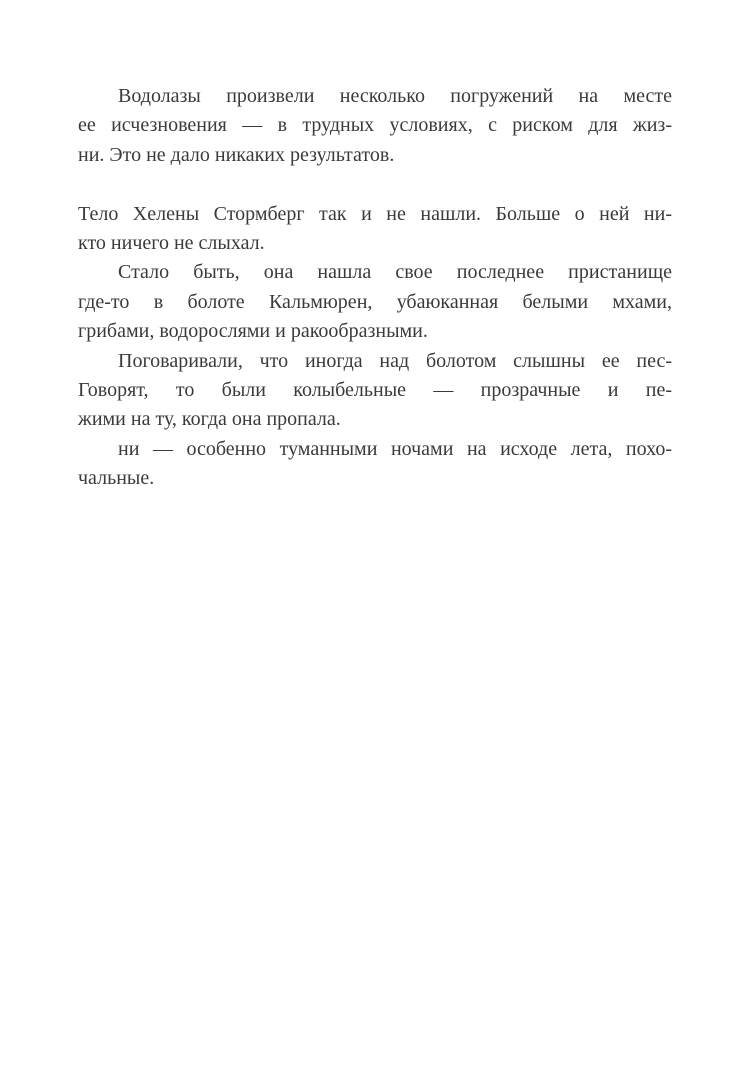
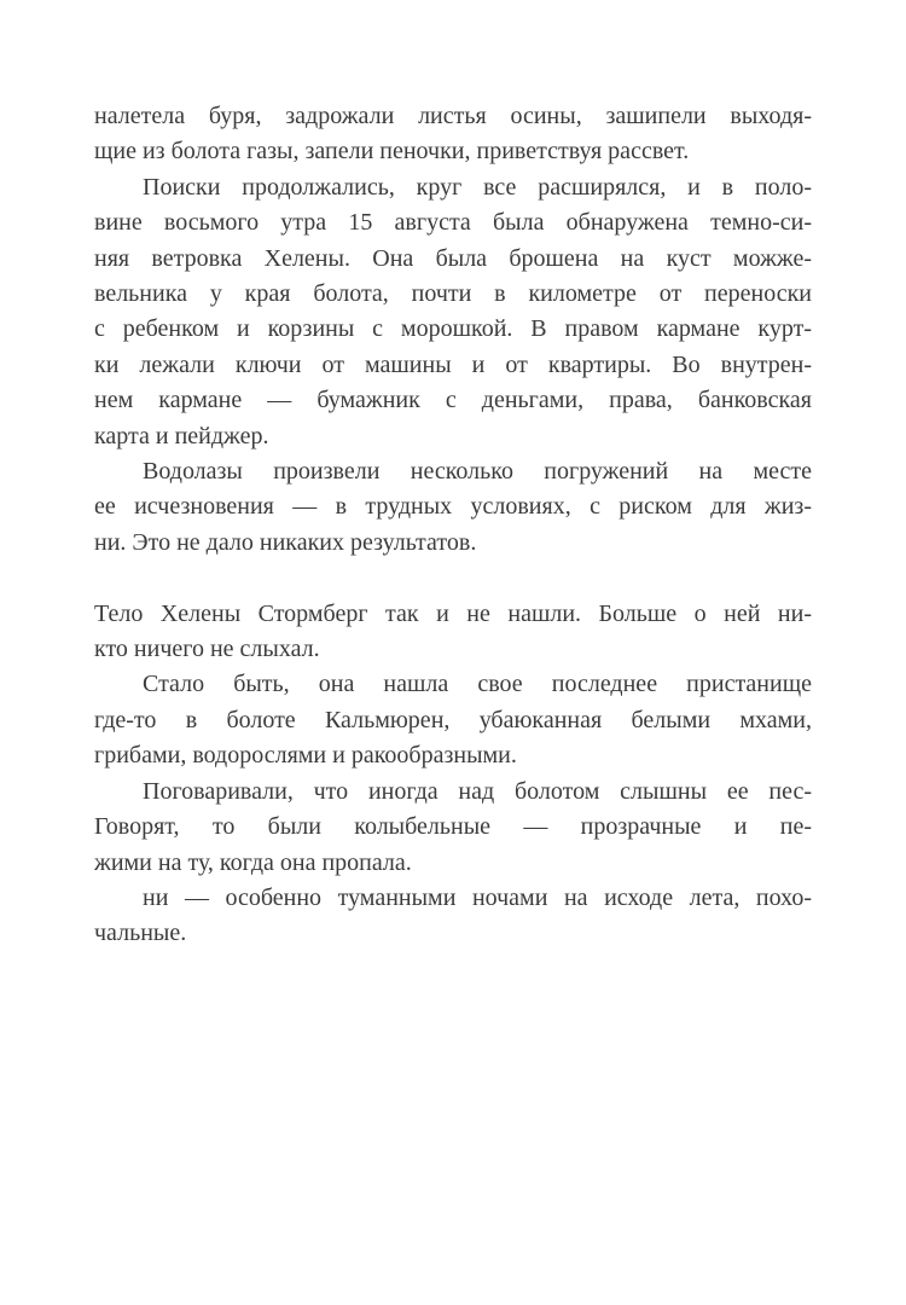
+ налетела буря, задрожали листья осины, зашипели выходя-
+ щие из болота газы, запели пеночки, приветствуя рассвет.
+ Поиски продолжались, круг все расширялся, и в поло-
+ вине восьмого утра 15 августа была обнаружена темно-си-
+ няя ветровка Хелены. Она была брошена на куст можже-
+ вельника у края болота, почти в километре от переноски
+ с ребенком и корзины с морошкой. В правом кармане курт-
+ ки лежали ключи от машины и от квартиры. Во внутрен-
+ нем кармане — бумажник с деньгами, права, банковская
+ карта и пейджер.
  Водолазы произвели несколько погружений на месте
  ее исчезновения — в трудных условиях, с риском для жиз-
  ни. Это не дало никаких результатов.
  Тело Хелены Стормберг так и не нашли. Больше о ней ни-
  кто ничего не слыхал.
  Стало быть, она нашла свое последнее пристанище
  где-то в болоте Кальмюрен, убаюканная белыми мхами,
  грибами, водорослями и ракообразными.
  Поговаривали, что иногда над болотом слышны ее пес-
  Говорят, то были колыбельные — прозрачные и пе-
  жими на ту, когда она пропала.
  ни — особенно туманными ночами на исходе лета, похо-
  чальные.
